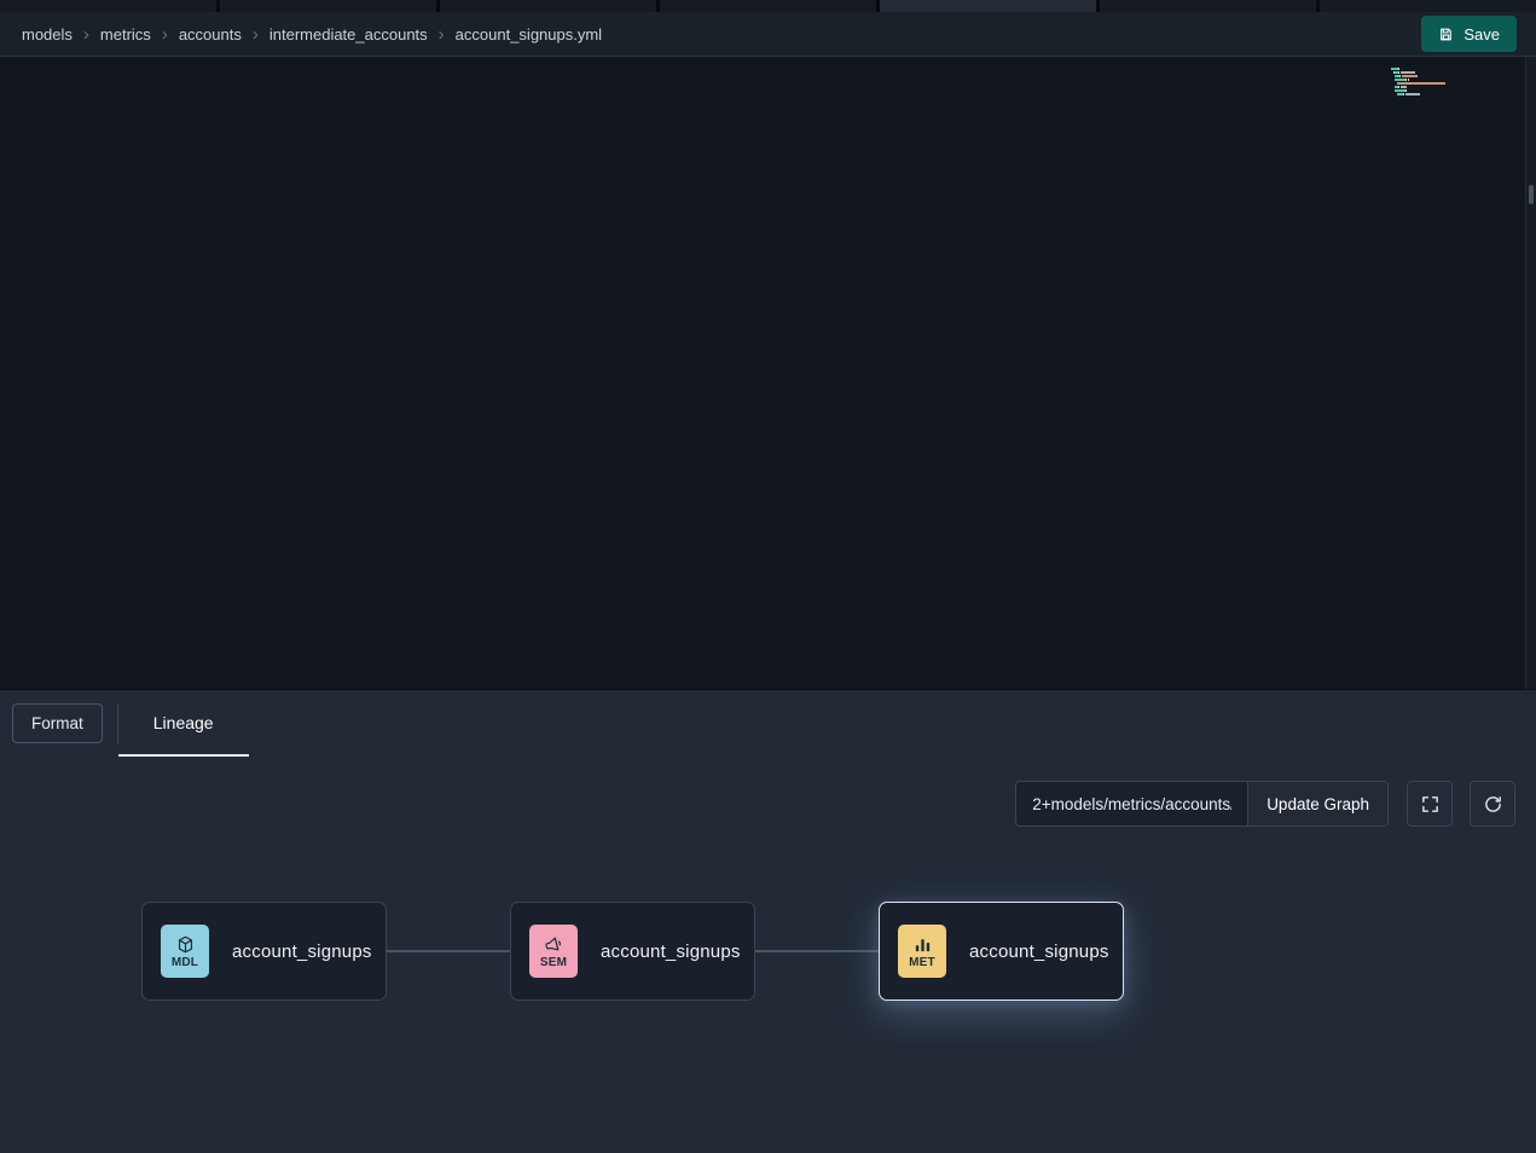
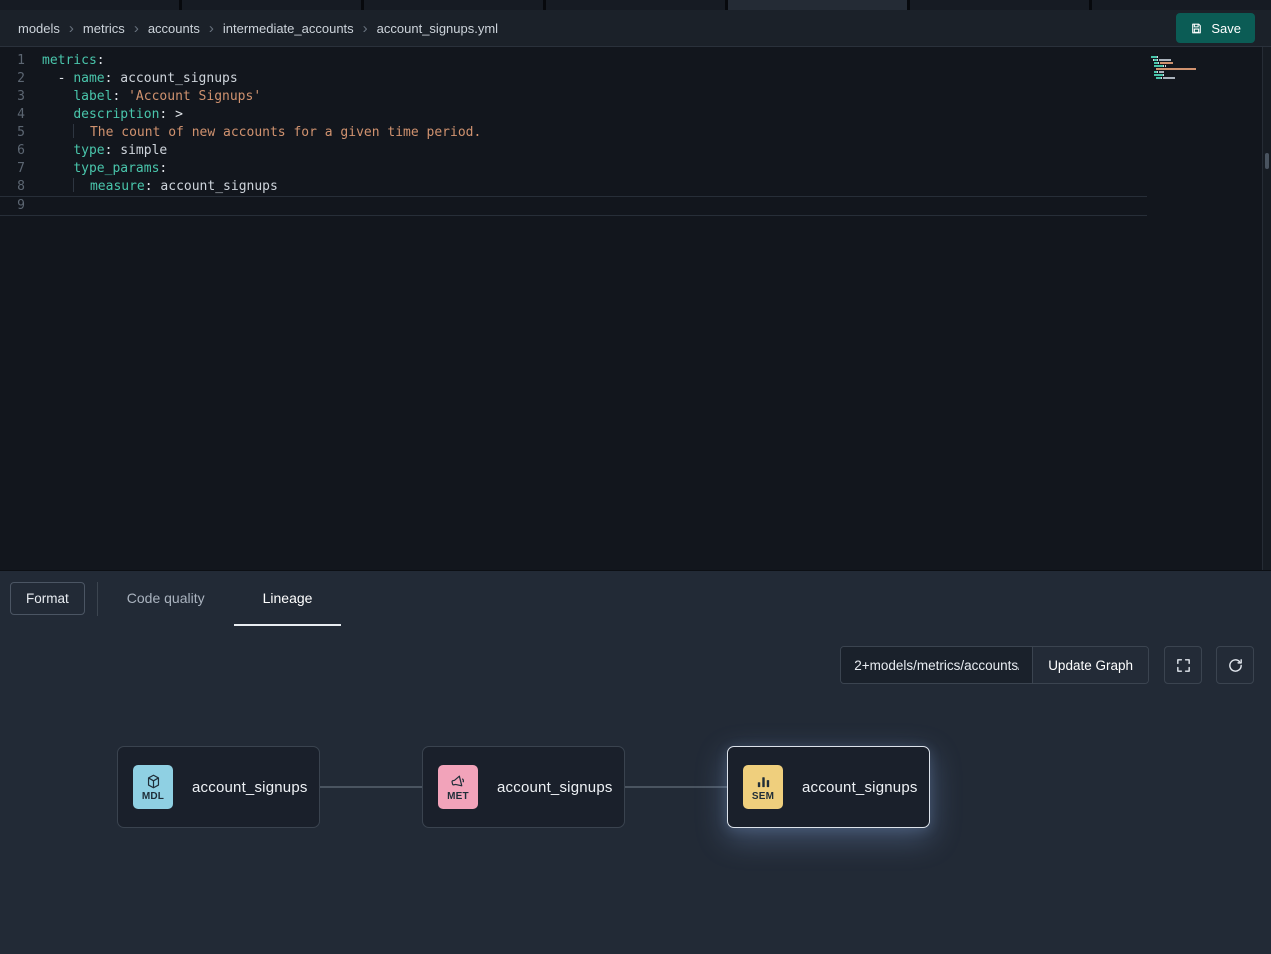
  models
  ›
  metrics
  ›
  accounts
  ›
  intermediate_accounts
  ›
  account_signups.yml
  Save
+ 1
+ metrics:
+ 2
+ - name: account_signups
+ 3
+ label: 'Account Signups'
+ 4
+ description: >
+ 5
+ The count of new accounts for a given time period.
+ 6
+ type: simple
+ 7
+ type_params:
+ 8
+ measure: account_signups
+ 9
  Format
+ Code quality
  Lineage
  2+models/metrics/accounts
  Update Graph
  MDL
  account_signups
- SEM
+ MET
  account_signups
- MET
+ SEM
  account_signups
